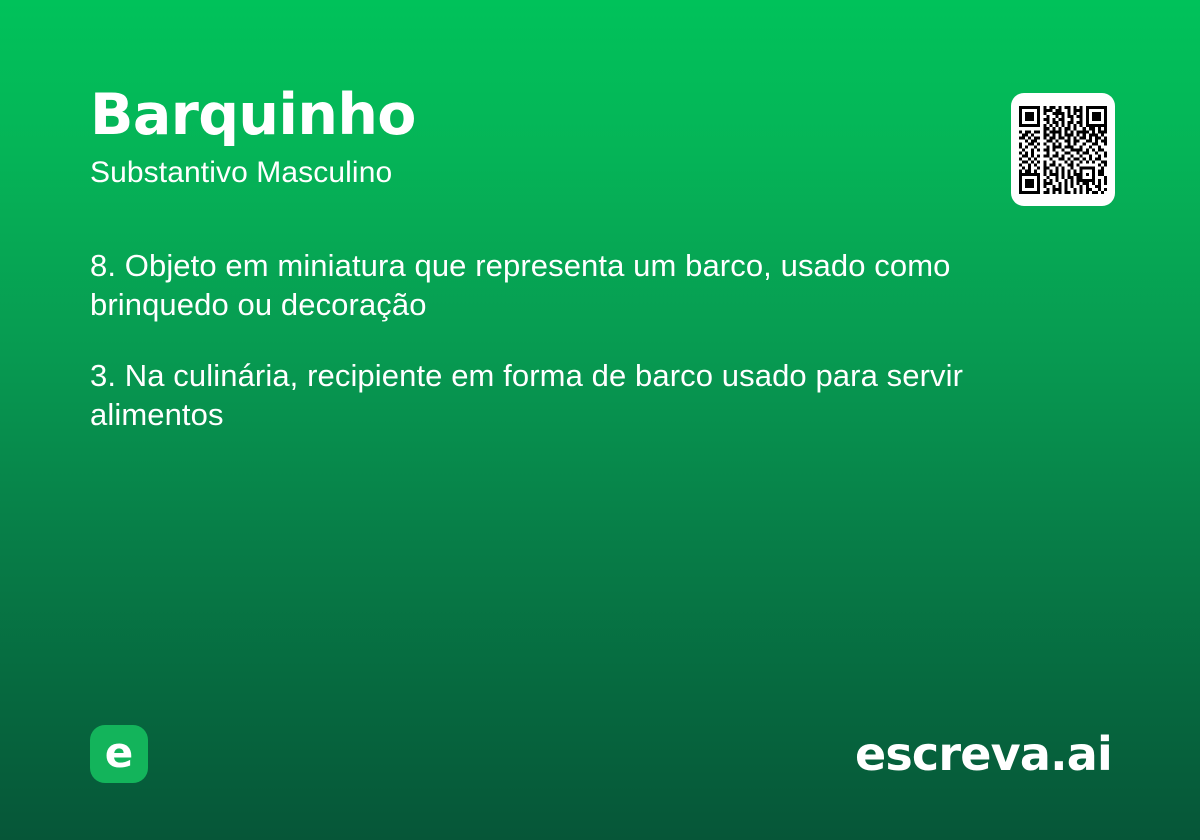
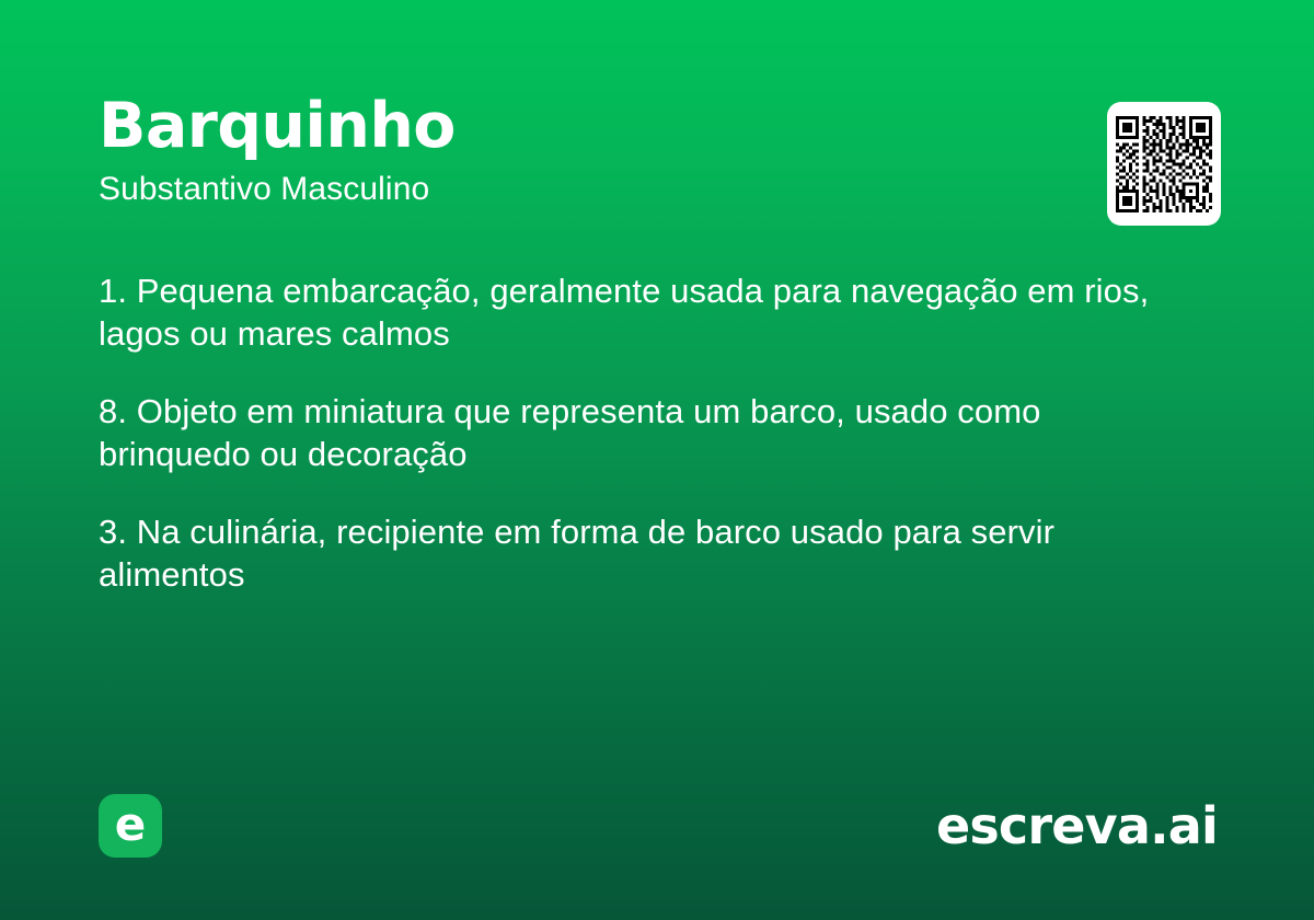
  Barquinho
  Substantivo Masculino
+ 1. Pequena embarcação, geralmente usada para navegação em rios, lagos ou mares calmos
  8. Objeto em miniatura que representa um barco, usado como brinquedo ou decoração
  3. Na culinária, recipiente em forma de barco usado para servir alimentos
  e
  escreva.ai
